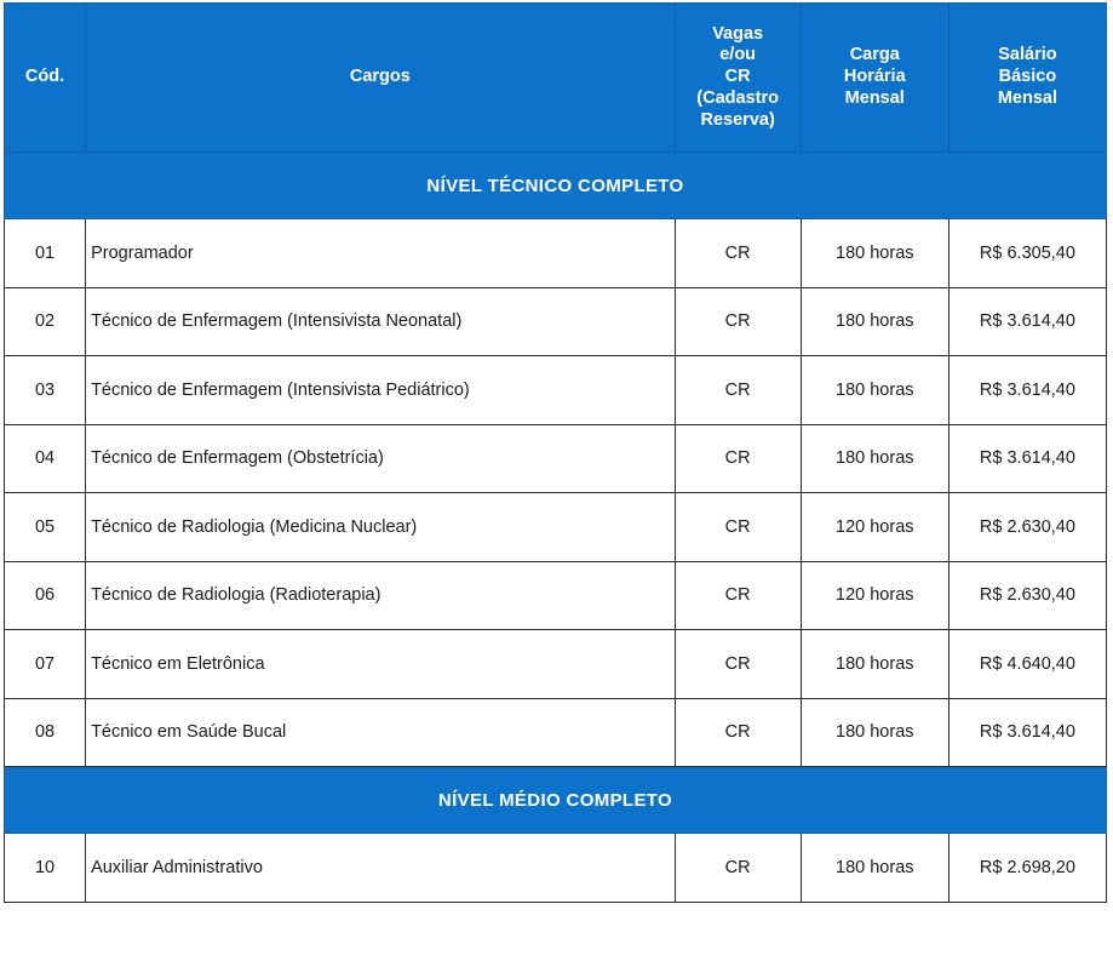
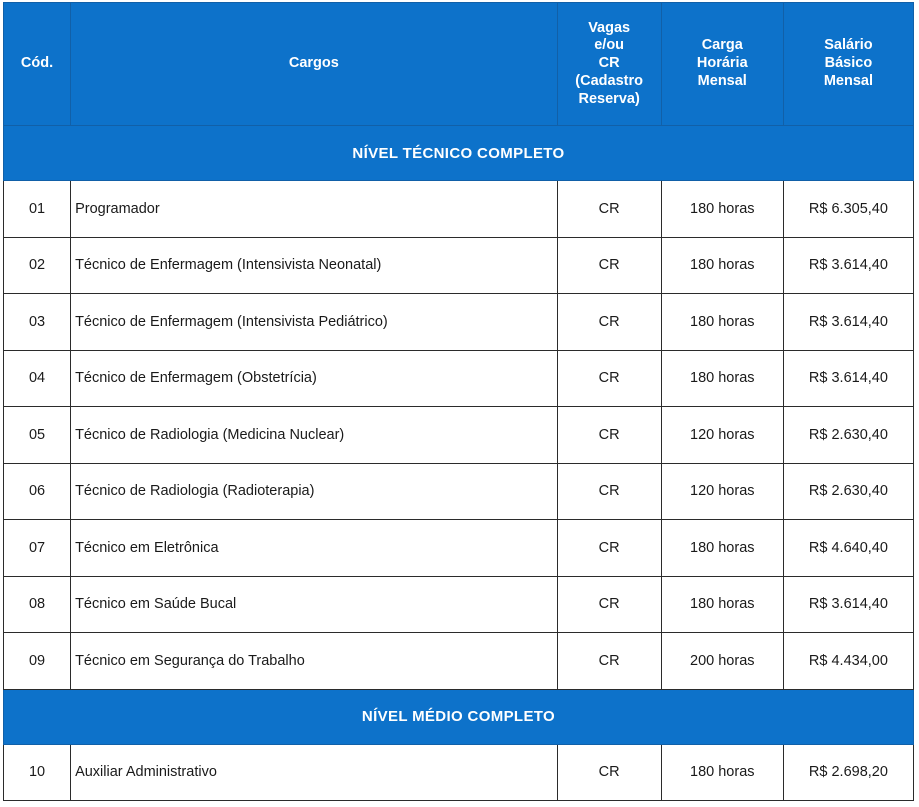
  Cód.	Cargos	Vagas e/ou CR (Cadastro Reserva)	Carga Horária Mensal	Salário Básico Mensal
  NÍVEL TÉCNICO COMPLETO
  01	Programador	CR	180 horas	R$ 6.305,40
  02	Técnico de Enfermagem (Intensivista Neonatal)	CR	180 horas	R$ 3.614,40
  03	Técnico de Enfermagem (Intensivista Pediátrico)	CR	180 horas	R$ 3.614,40
  04	Técnico de Enfermagem (Obstetrícia)	CR	180 horas	R$ 3.614,40
  05	Técnico de Radiologia (Medicina Nuclear)	CR	120 horas	R$ 2.630,40
  06	Técnico de Radiologia (Radioterapia)	CR	120 horas	R$ 2.630,40
  07	Técnico em Eletrônica	CR	180 horas	R$ 4.640,40
  08	Técnico em Saúde Bucal	CR	180 horas	R$ 3.614,40
+ 09	Técnico em Segurança do Trabalho	CR	200 horas	R$ 4.434,00
  NÍVEL MÉDIO COMPLETO
  10	Auxiliar Administrativo	CR	180 horas	R$ 2.698,20
